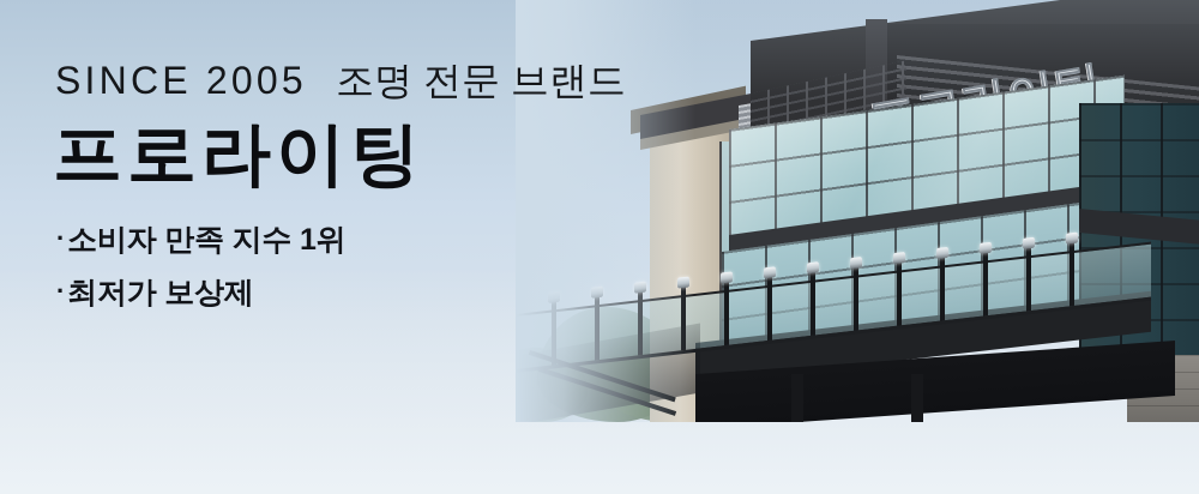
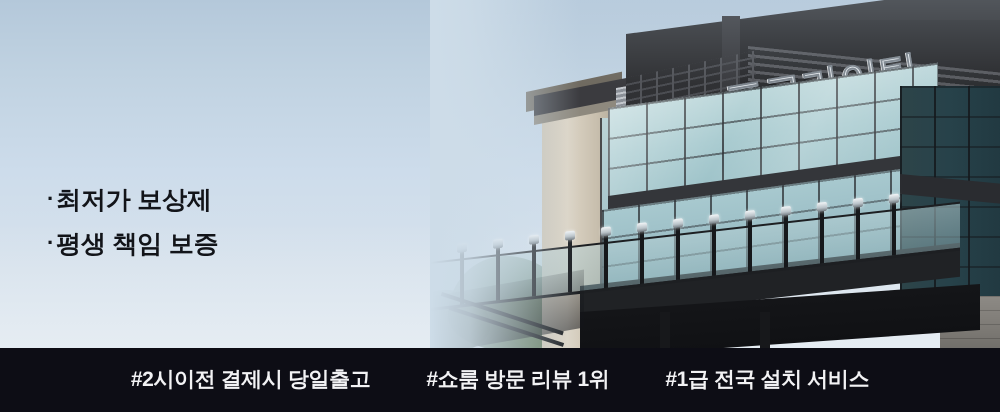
- SINCE 2005 조명 전문 브랜드
- 프로라이팅
- ·소비자 만족 지수 1위
  ·최저가 보상제
+ ·평생 책임 보증
+ #2시이전 결제시 당일출고
+ #쇼룸 방문 리뷰 1위
+ #1급 전국 설치 서비스
